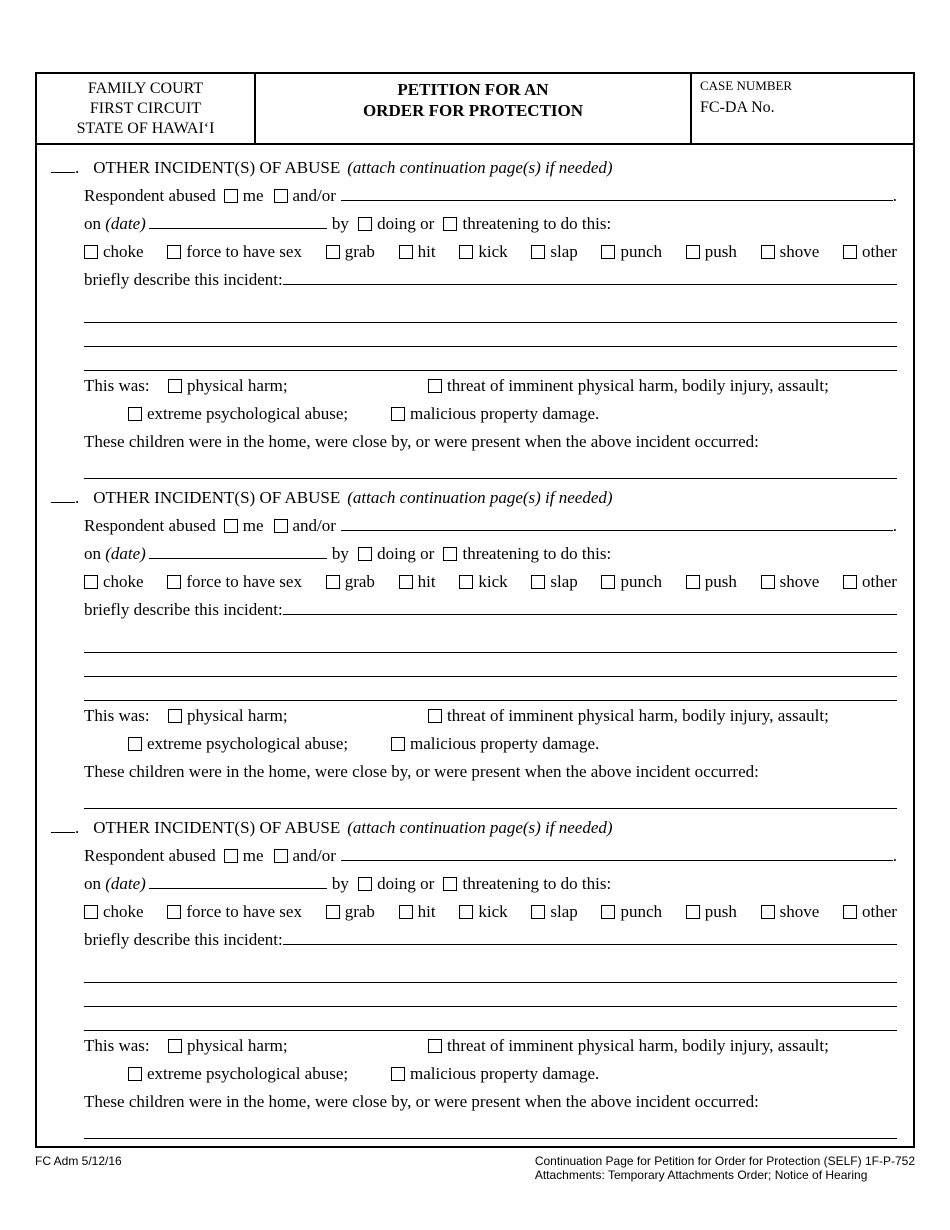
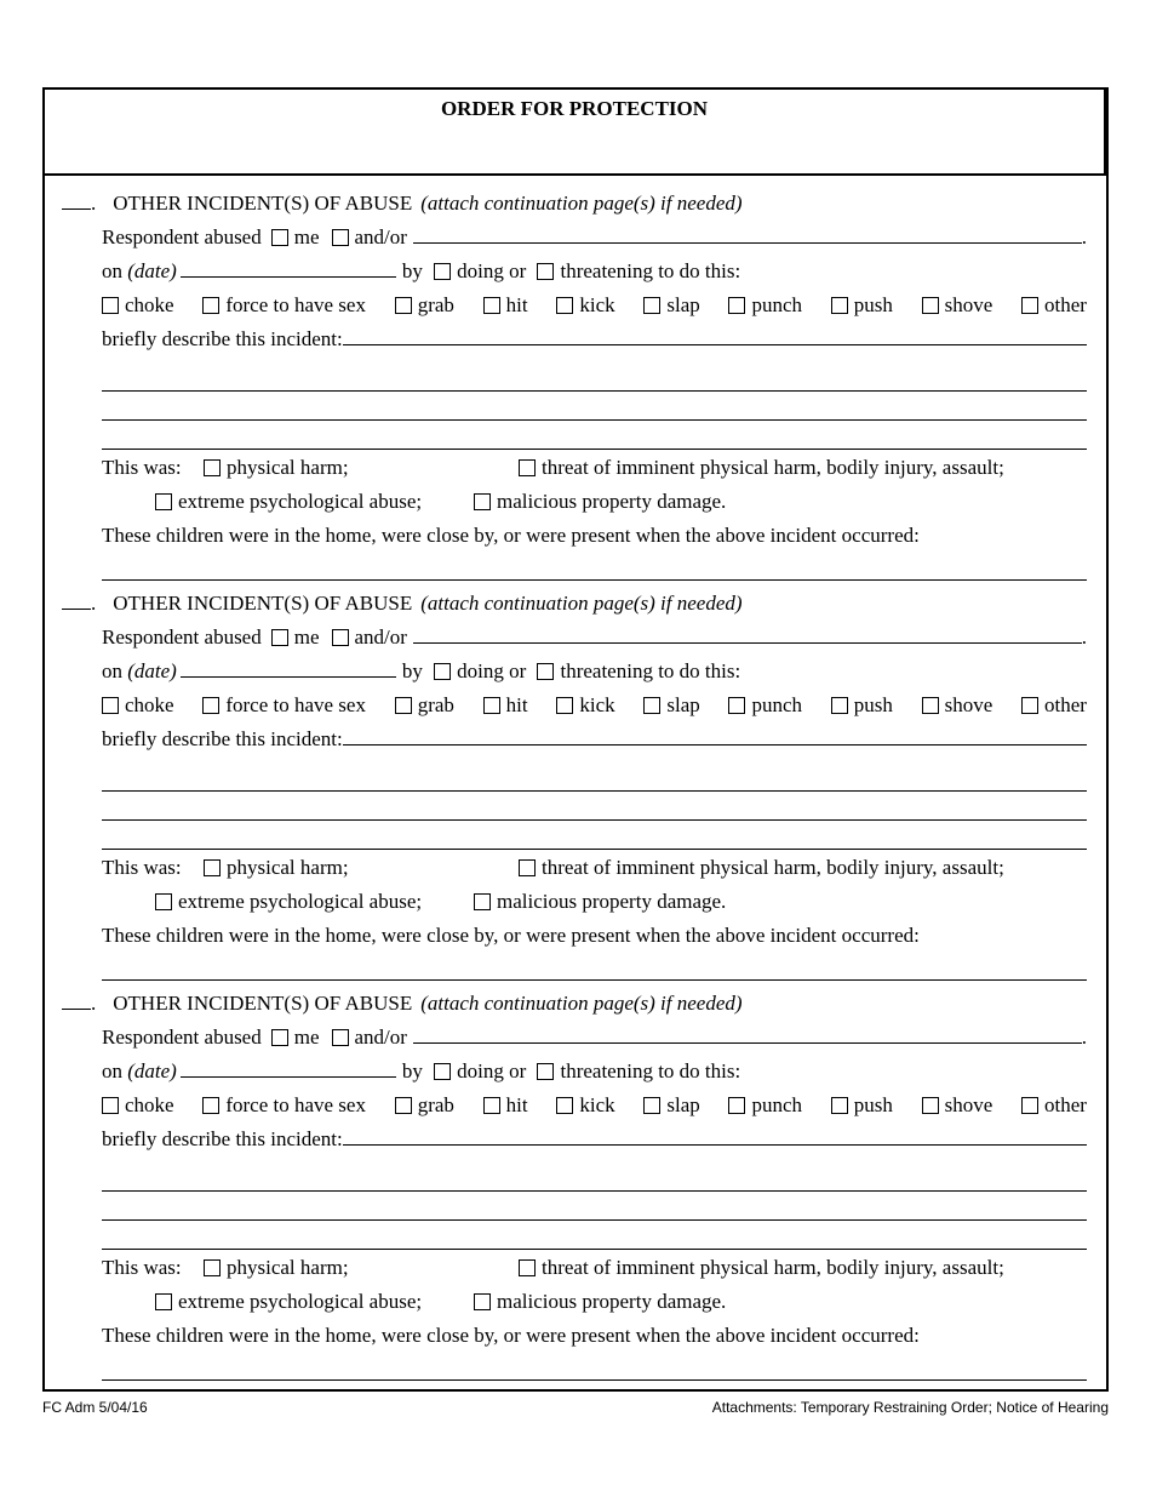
- FAMILY COURT
- FIRST CIRCUIT
- STATE OF HAWAI‘I
- PETITION FOR AN
  ORDER FOR PROTECTION
- CASE NUMBER
- FC-DA No.
  . OTHER INCIDENT(S) OF ABUSE (attach continuation page(s) if needed)
  Respondent abused
  me
  and/or
  .
  on (date) by doing or threatening to do this:
  choke
  force to have sex
  grab
  hit
  kick
  slap
  punch
  push
  shove
  other
  briefly describe this incident:
  This was:
  physical harm;
  threat of imminent physical harm, bodily injury, assault;
  extreme psychological abuse;
  malicious property damage.
  These children were in the home, were close by, or were present when the above incident occurred:
  . OTHER INCIDENT(S) OF ABUSE (attach continuation page(s) if needed)
  Respondent abused
  me
  and/or
  .
  on (date) by doing or threatening to do this:
  choke
  force to have sex
  grab
  hit
  kick
  slap
  punch
  push
  shove
  other
  briefly describe this incident:
  This was:
  physical harm;
  threat of imminent physical harm, bodily injury, assault;
  extreme psychological abuse;
  malicious property damage.
  These children were in the home, were close by, or were present when the above incident occurred:
  . OTHER INCIDENT(S) OF ABUSE (attach continuation page(s) if needed)
  Respondent abused
  me
  and/or
  .
  on (date) by doing or threatening to do this:
  choke
  force to have sex
  grab
  hit
  kick
  slap
  punch
  push
  shove
  other
  briefly describe this incident:
  This was:
  physical harm;
  threat of imminent physical harm, bodily injury, assault;
  extreme psychological abuse;
  malicious property damage.
  These children were in the home, were close by, or were present when the above incident occurred:
- FC Adm 5/12/16
+ FC Adm 5/04/16
- Continuation Page for Petition for Order for Protection (SELF) 1F-P-752
- Attachments: Temporary Attachments Order; Notice of Hearing
+ Attachments: Temporary Restraining Order; Notice of Hearing
